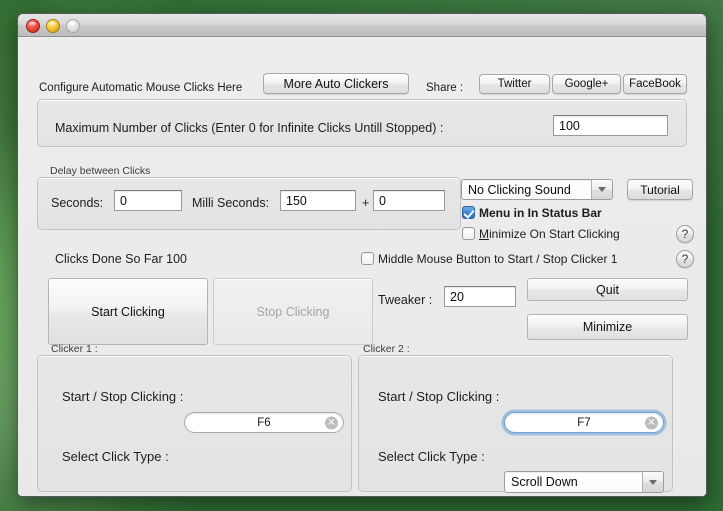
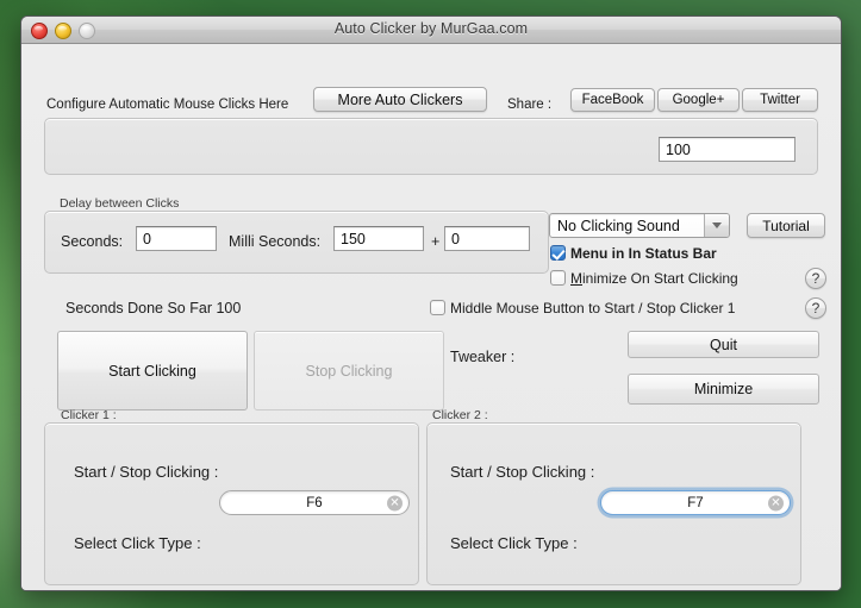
+ Auto Clicker by MurGaa.com
  Configure Automatic Mouse Clicks Here
  More Auto Clickers
  Share :
- Twitter
+ FaceBook
  Google+
- FaceBook
+ Twitter
- Maximum Number of Clicks (Enter 0 for Infinite Clicks Untill Stopped) :
  100
  Delay between Clicks
  Seconds:
  0
  Milli Seconds:
  150
  +
  0
  No Clicking Sound
  Tutorial
  Menu in In Status Bar
  Minimize On Start Clicking
  ?
- Clicks Done So Far 100
+ Seconds Done So Far 100
  Middle Mouse Button to Start / Stop Clicker 1
  ?
  Start Clicking
  Stop Clicking
  Tweaker :
- 20
  Quit
  Minimize
  Clicker 1 :
  Start / Stop Clicking :
  F6
  ✕
  Select Click Type :
  Clicker 2 :
  Start / Stop Clicking :
  F7
  ✕
  Select Click Type :
- Scroll Down
